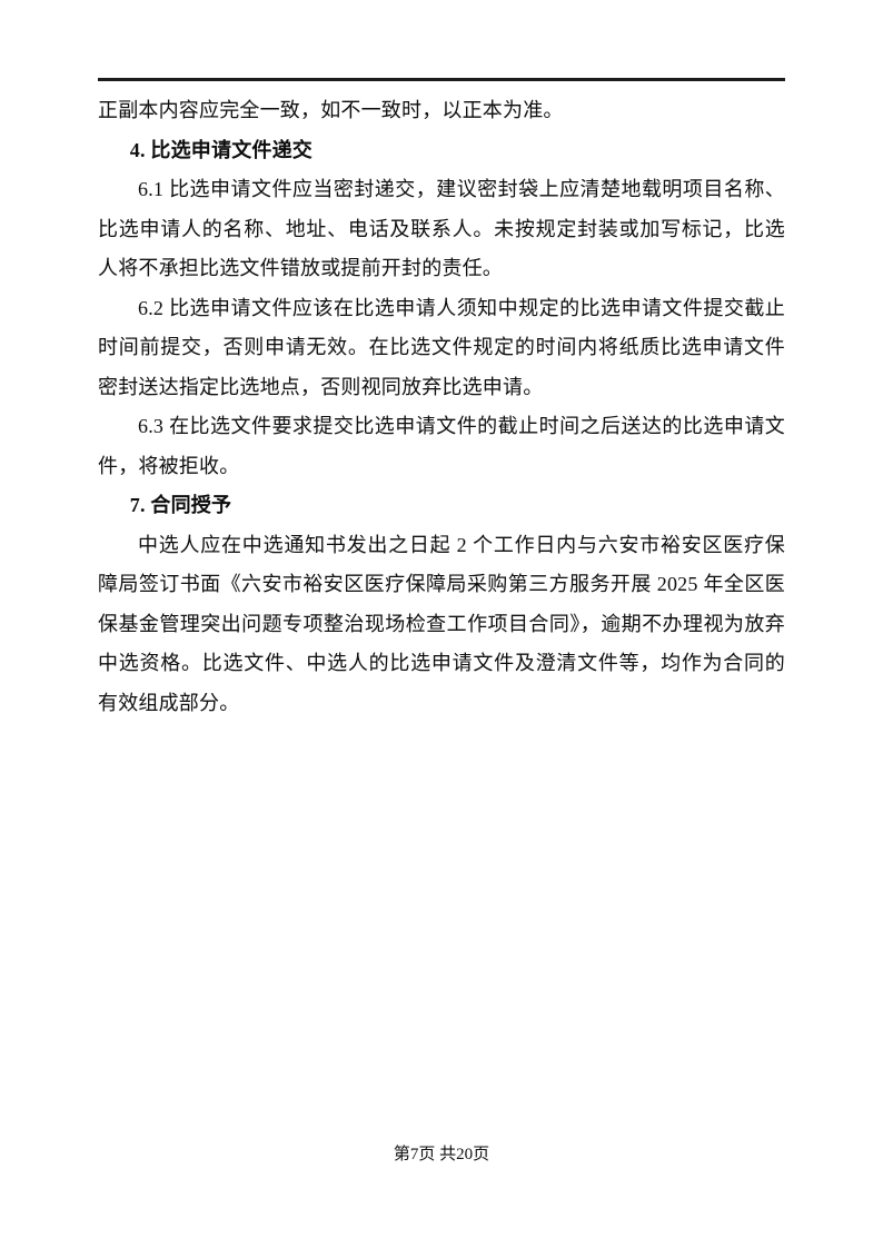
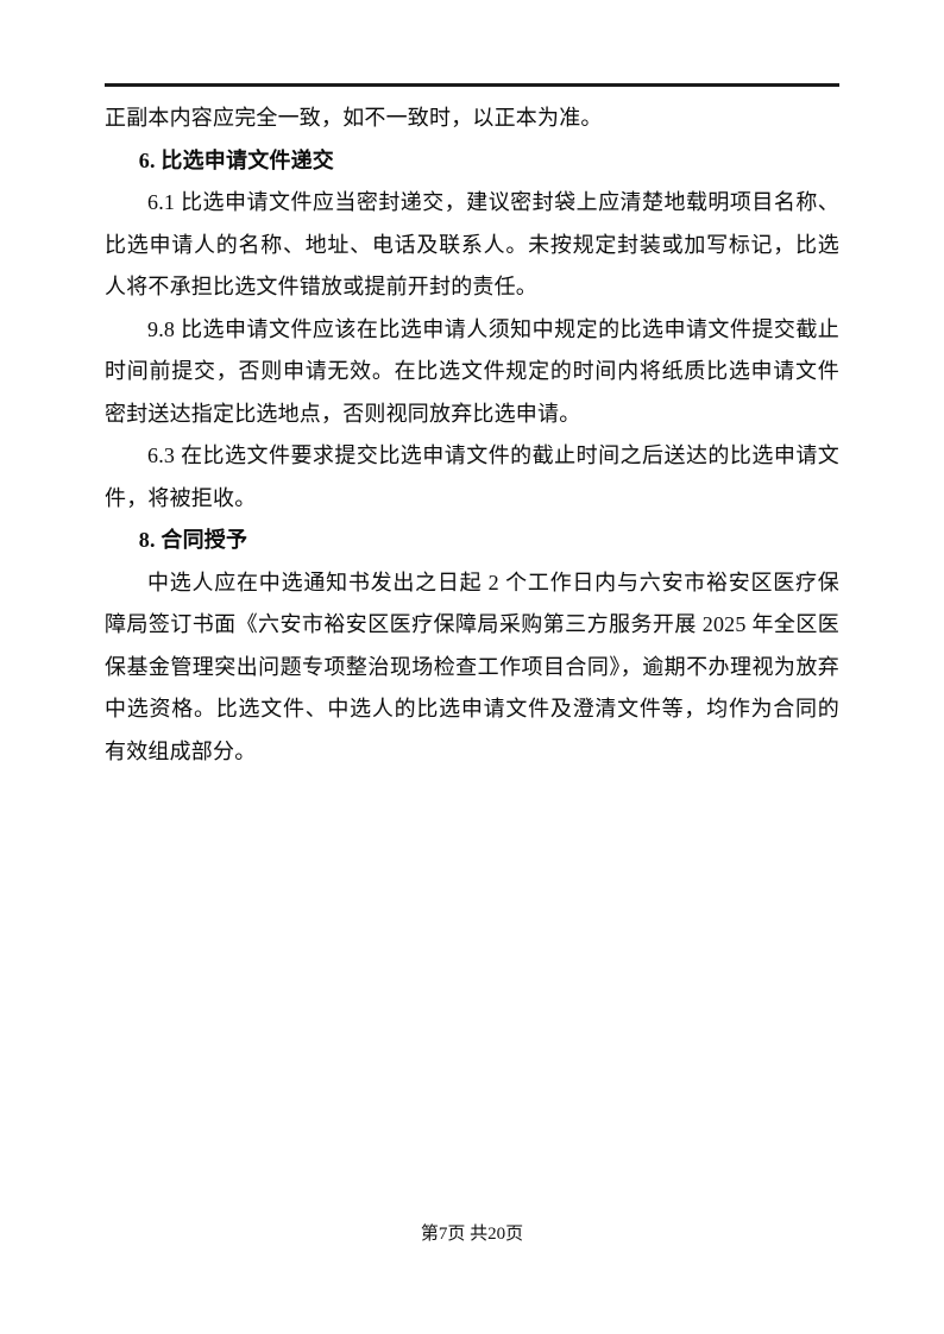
  正副本内容应完全一致，如不一致时，以正本为准。
- 4. 比选申请文件递交
+ 6. 比选申请文件递交
  6.1 比选申请文件应当密封递交，建议密封袋上应清楚地载明项目名称、比选申请人的名称、地址、电话及联系人。未按规定封装或加写标记，比选人将不承担比选文件错放或提前开封的责任。
- 6.2 比选申请文件应该在比选申请人须知中规定的比选申请文件提交截止时间前提交，否则申请无效。在比选文件规定的时间内将纸质比选申请文件密封送达指定比选地点，否则视同放弃比选申请。
+ 9.8 比选申请文件应该在比选申请人须知中规定的比选申请文件提交截止时间前提交，否则申请无效。在比选文件规定的时间内将纸质比选申请文件密封送达指定比选地点，否则视同放弃比选申请。
  6.3 在比选文件要求提交比选申请文件的截止时间之后送达的比选申请文件，将被拒收。
- 7. 合同授予
+ 8. 合同授予
  中选人应在中选通知书发出之日起 2 个工作日内与六安市裕安区医疗保障局签订书面《六安市裕安区医疗保障局采购第三方服务开展 2025 年全区医保基金管理突出问题专项整治现场检查工作项目合同》，逾期不办理视为放弃中选资格。比选文件、中选人的比选申请文件及澄清文件等，均作为合同的有效组成部分。
  第7页 共20页
